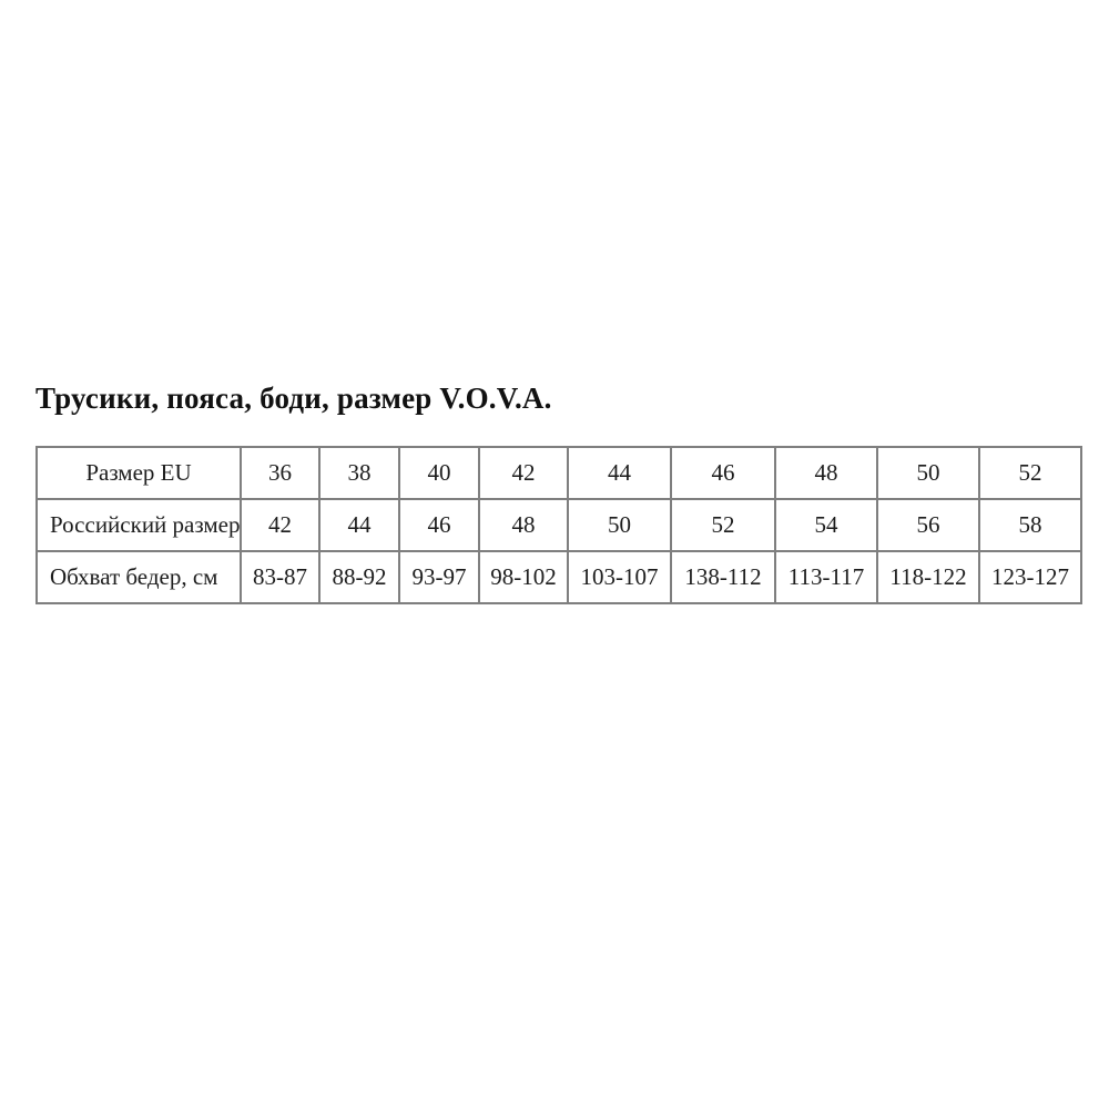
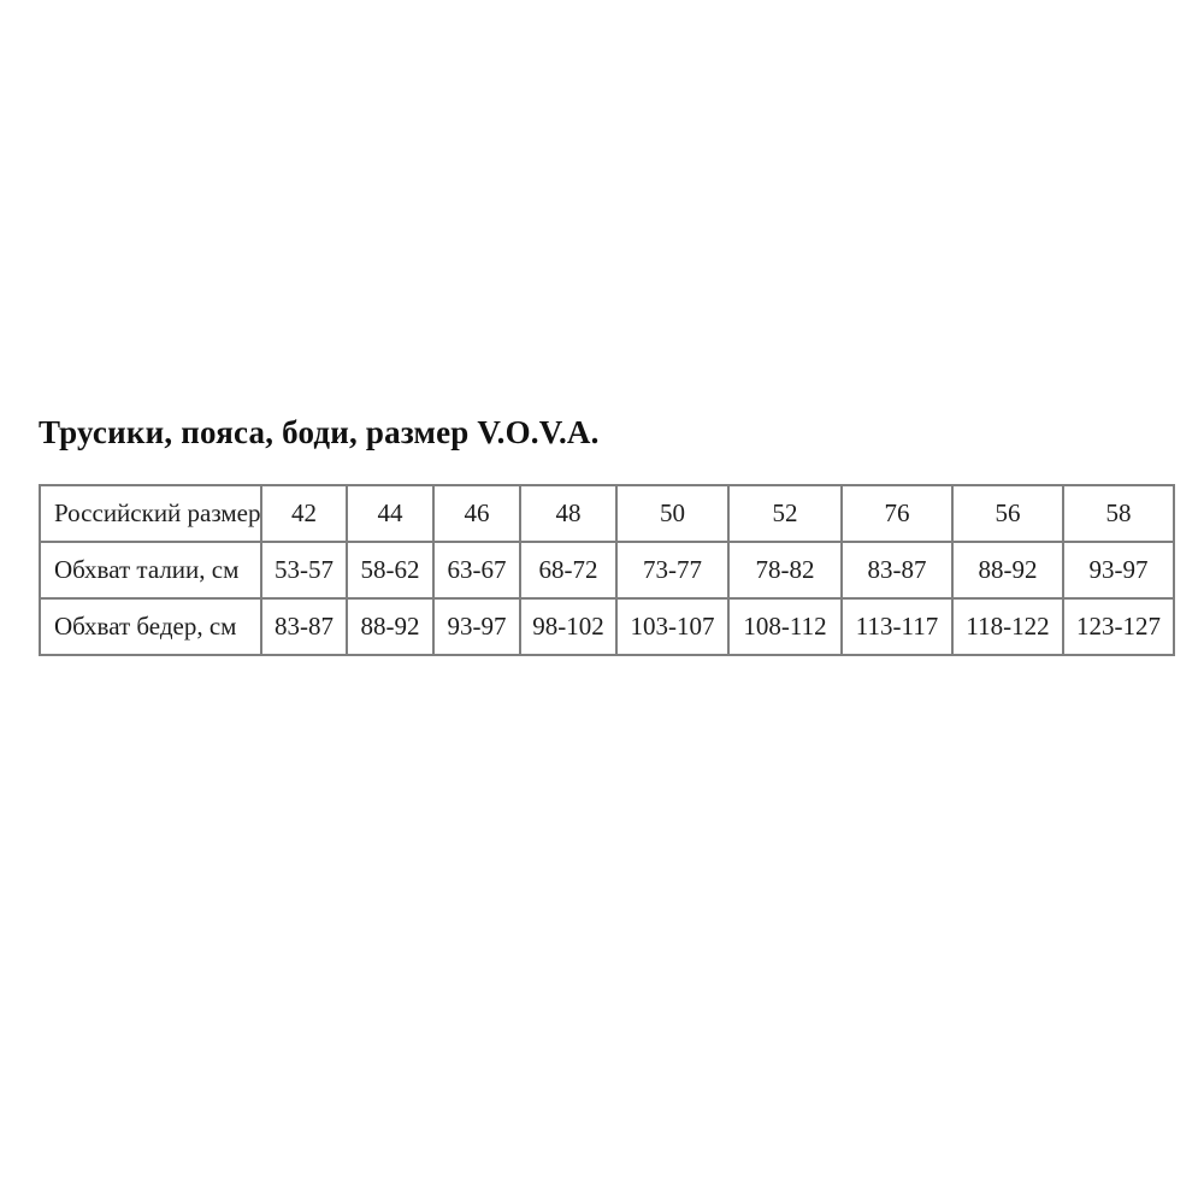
  Трусики, пояса, боди, размер V.O.V.A.
- Размер EU	36	38	40	42	44	46	48	50	52
- Российский размер	42	44	46	48	50	52	54	56	58
+ Российский размер	42	44	46	48	50	52	76	56	58
+ Обхват талии, см	53-57	58-62	63-67	68-72	73-77	78-82	83-87	88-92	93-97
- Обхват бедер, см	83-87	88-92	93-97	98-102	103-107	138-112	113-117	118-122	123-127
+ Обхват бедер, см	83-87	88-92	93-97	98-102	103-107	108-112	113-117	118-122	123-127
